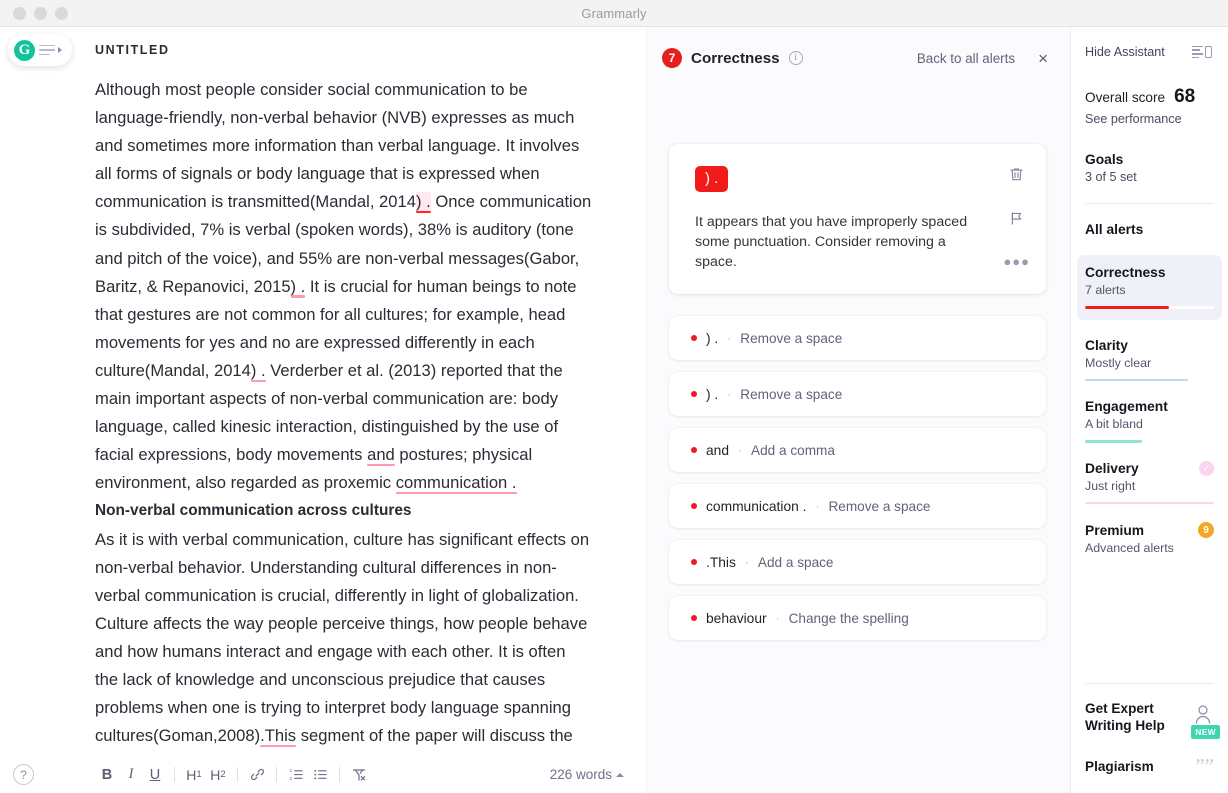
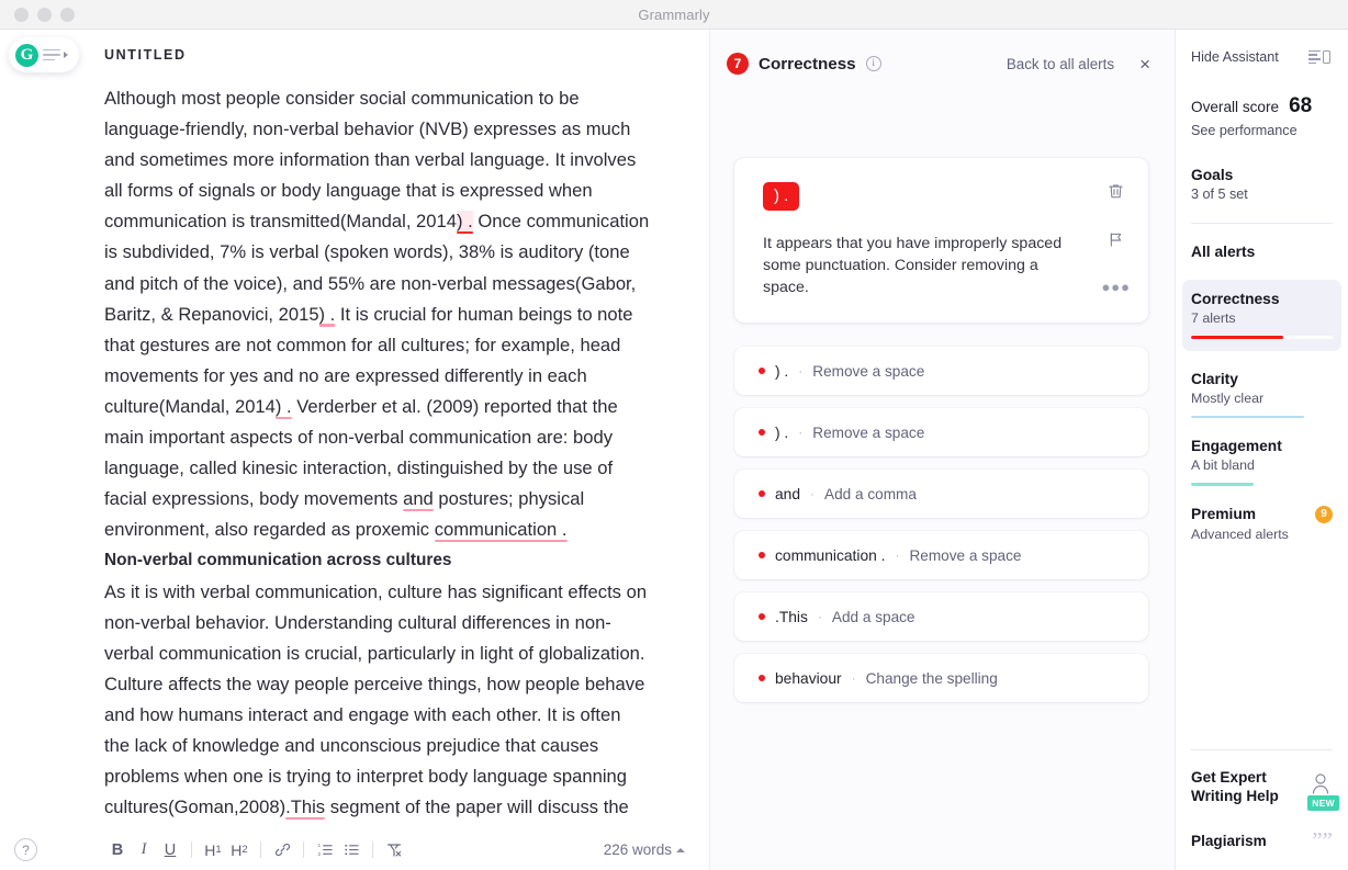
  Grammarly
  G
  ?
  UNTITLED
- Although most people consider social communication to be language-friendly, non-verbal behavior (NVB) expresses as much and sometimes more information than verbal language. It involves all forms of signals or body language that is expressed when communication is transmitted(Mandal, 2014) . Once communication is subdivided, 7% is verbal (spoken words), 38% is auditory (tone and pitch of the voice), and 55% are non-verbal messages(Gabor, Baritz, & Repanovici, 2015) . It is crucial for human beings to note that gestures are not common for all cultures; for example, head movements for yes and no are expressed differently in each culture(Mandal, 2014) . Verderber et al. (2013) reported that the main important aspects of non-verbal communication are: body language, called kinesic interaction, distinguished by the use of facial expressions, body movements and postures; physical environment, also regarded as proxemic communication .
+ Although most people consider social communication to be language-friendly, non-verbal behavior (NVB) expresses as much and sometimes more information than verbal language. It involves all forms of signals or body language that is expressed when communication is transmitted(Mandal, 2014) . Once communication is subdivided, 7% is verbal (spoken words), 38% is auditory (tone and pitch of the voice), and 55% are non-verbal messages(Gabor, Baritz, & Repanovici, 2015) . It is crucial for human beings to note that gestures are not common for all cultures; for example, head movements for yes and no are expressed differently in each culture(Mandal, 2014) . Verderber et al. (2009) reported that the main important aspects of non-verbal communication are: body language, called kinesic interaction, distinguished by the use of facial expressions, body movements and postures; physical environment, also regarded as proxemic communication .
  Non-verbal communication across cultures
- As it is with verbal communication, culture has significant effects on non-verbal behavior. Understanding cultural differences in non-verbal communication is crucial, differently in light of globalization. Culture affects the way people perceive things, how people behave and how humans interact and engage with each other. It is often the lack of knowledge and unconscious prejudice that causes problems when one is trying to interpret body language spanning cultures(Goman,2008).This segment of the paper will discuss the
+ As it is with verbal communication, culture has significant effects on non-verbal behavior. Understanding cultural differences in non-verbal communication is crucial, particularly in light of globalization. Culture affects the way people perceive things, how people behave and how humans interact and engage with each other. It is often the lack of knowledge and unconscious prejudice that causes problems when one is trying to interpret body language spanning cultures(Goman,2008).This segment of the paper will discuss the
  B
  I
  U
  H
  1
  H
  2
  226 words
  7
  Correctness
  i
  Back to all alerts
  ×
  ) .
  It appears that you have improperly spaced some punctuation. Consider removing a space.
  ●●●
  ) .
  ·
  Remove a space
  ) .
  ·
  Remove a space
  and
  ·
  Add a comma
  communication .
  ·
  Remove a space
  .This
  ·
  Add a space
  behaviour
  ·
  Change the spelling
  Hide Assistant
  Overall score
  68
  See performance
  Goals
  3 of 5 set
  All alerts
  Correctness
  7 alerts
  Clarity
  Mostly clear
  Engagement
  A bit bland
- Delivery
- ✓
- Just right
  Premium
  9
  Advanced alerts
  Get Expert Writing Help
  NEW
  Plagiarism
  ””
